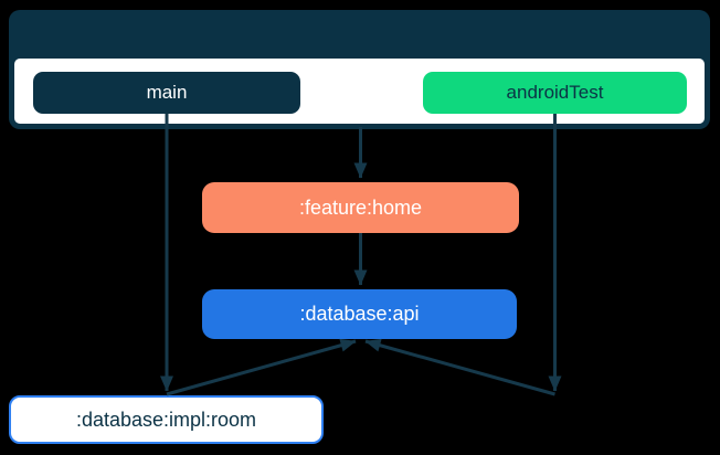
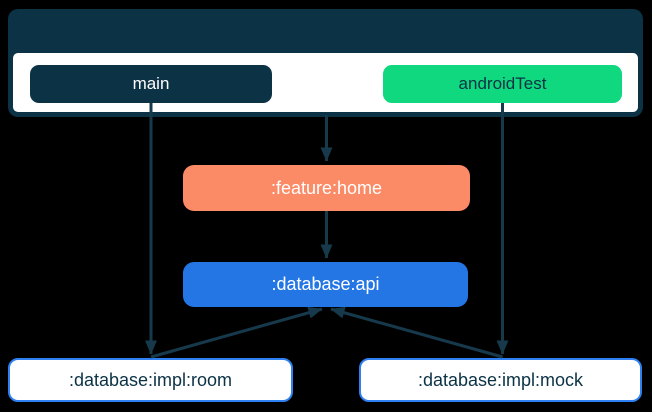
  main
  androidTest
  :feature:home
  :database:api
  :database:impl:room
+ :database:impl:mock
